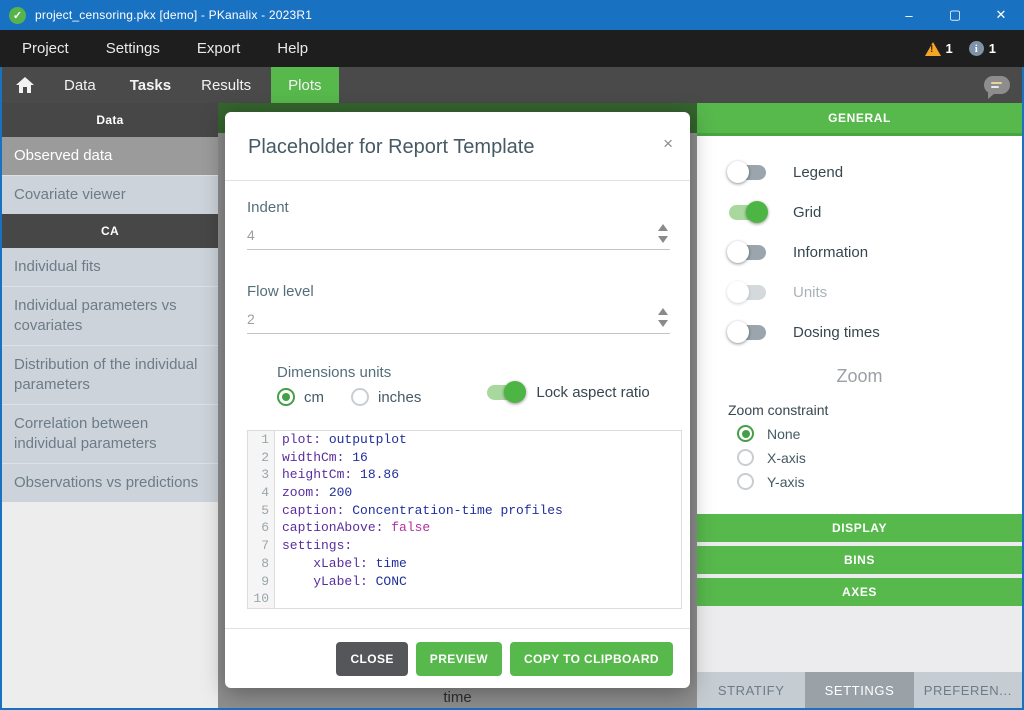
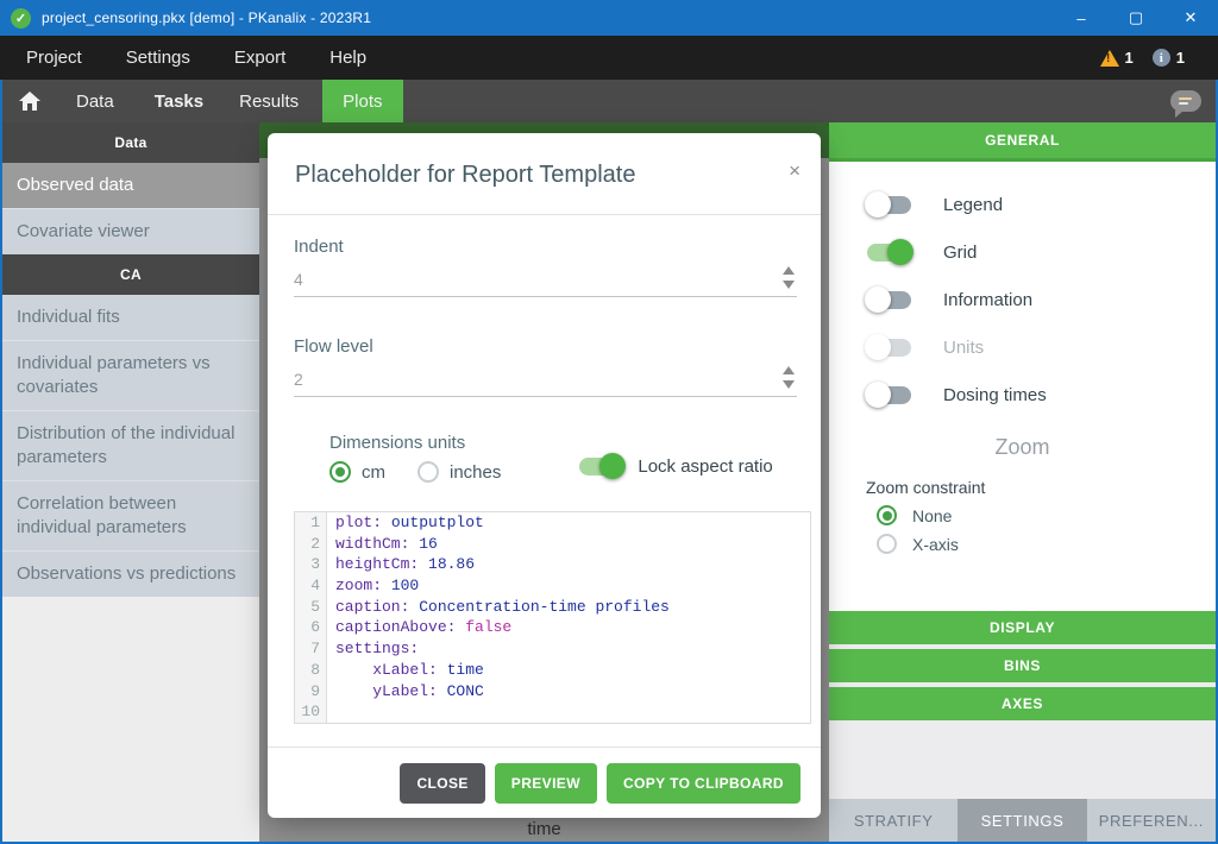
  ✓
  project_censoring.pkx [demo] - PKanalix - 2023R1
  –
  ▢
  ✕
  Project
  Settings
  Export
  Help
  1
  i
  1
  Data
  Tasks
  Results
  Plots
  Data
  Observed data
  Covariate viewer
  CA
  Individual fits
  Individual parameters vs covariates
  Distribution of the individual parameters
  Correlation between individual parameters
  Observations vs predictions
  time
  Placeholder for Report Template
  ×
  Indent
  4
  Flow level
  2
  Dimensions units
  cm
  inches
  Lock aspect ratio
  1
  plot: outputplot
  2
  widthCm: 16
  3
  heightCm: 18.86
  4
- zoom: 200
+ zoom: 100
  5
  caption: Concentration-time profiles
  6
  captionAbove: false
  7
  settings:
  8
  xLabel: time
  9
  yLabel: CONC
  10
  CLOSE
  PREVIEW
  COPY TO CLIPBOARD
  GENERAL
  Legend
  Grid
  Information
  Units
  Dosing times
  Zoom
  Zoom constraint
  None
  X-axis
- Y-axis
  DISPLAY
  BINS
  AXES
  STRATIFY
  SETTINGS
  PREFEREN...
